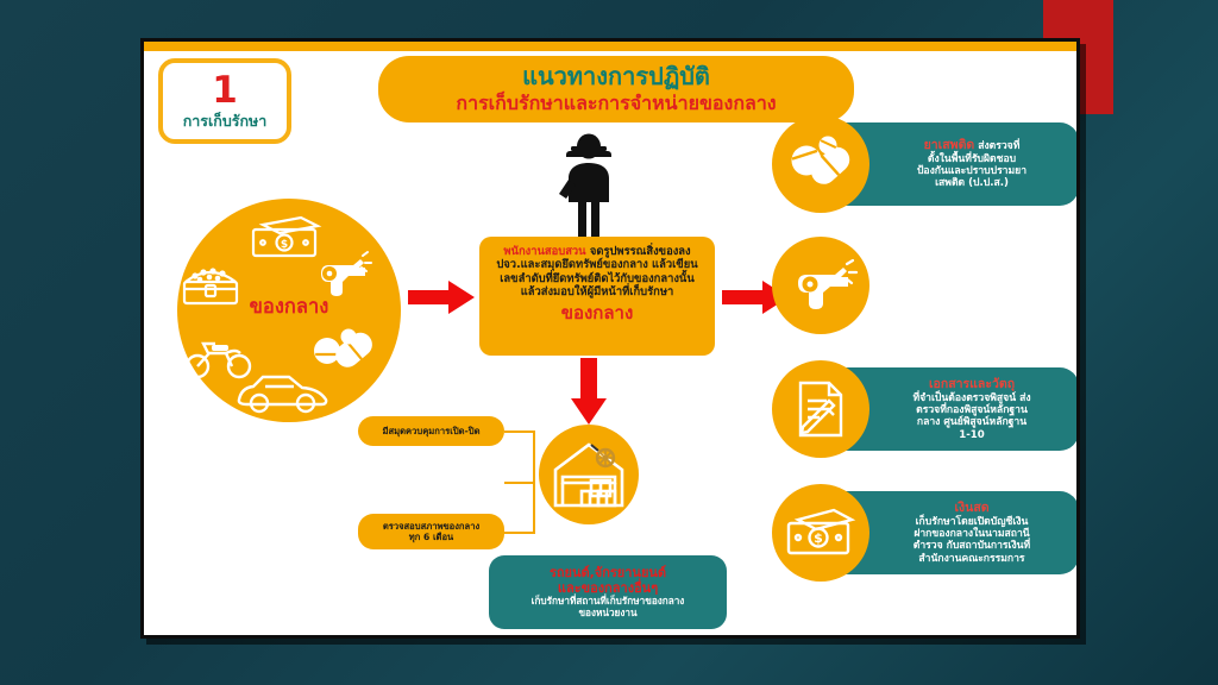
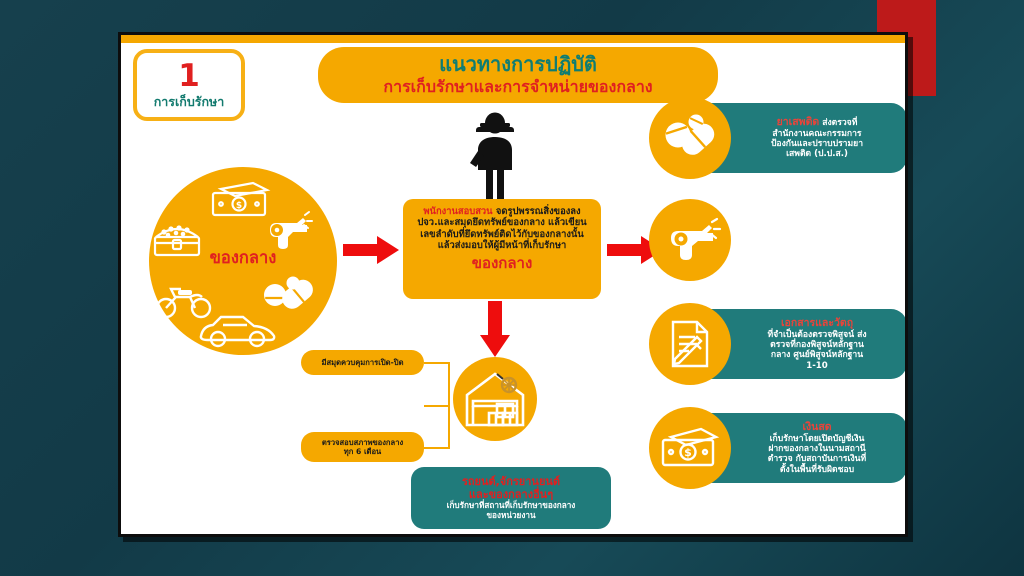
  1
  การเก็บรักษา
  แนวทางการปฏิบัติ
  การเก็บรักษาและการจำหน่ายของกลาง
  ของกลาง
  $
  พนักงานสอบสวน จดรูปพรรณสิ่งของลง
  ปจว.และสมุดยึดทรัพย์ของกลาง แล้วเขียน
  เลขลำดับที่ยึดทรัพย์ติดไว้กับของกลางนั้น
  แล้วส่งมอบให้ผู้มีหน้าที่เก็บรักษา
  ของกลาง
  มีสมุดควบคุมการเปิด-ปิด
  ตรวจสอบสภาพของกลาง
  ทุก 6 เดือน
  รถยนต์,จักรยานยนต์
  และของกลางอื่นๆ
  เก็บรักษาที่สถานที่เก็บรักษาของกลาง
  ของหน่วยงาน
  ยาเสพติด ส่งตรวจที่
- ตั้งในพื้นที่รับผิดชอบ
+ สำนักงานคณะกรรมการ
  ป้องกันและปราบปรามยา
  เสพติด (ป.ป.ส.)
  เอกสารและวัตถุ
  ที่จำเป็นต้องตรวจพิสูจน์ ส่ง
  ตรวจที่กองพิสูจน์หลักฐาน
  กลาง ศูนย์พิสูจน์หลักฐาน
  1-10
  เงินสด
  เก็บรักษาโดยเปิดบัญชีเงิน
  ฝากของกลางในนามสถานี
  ตำรวจ กับสถาบันการเงินที่
- สำนักงานคณะกรรมการ
+ ตั้งในพื้นที่รับผิดชอบ
  $
